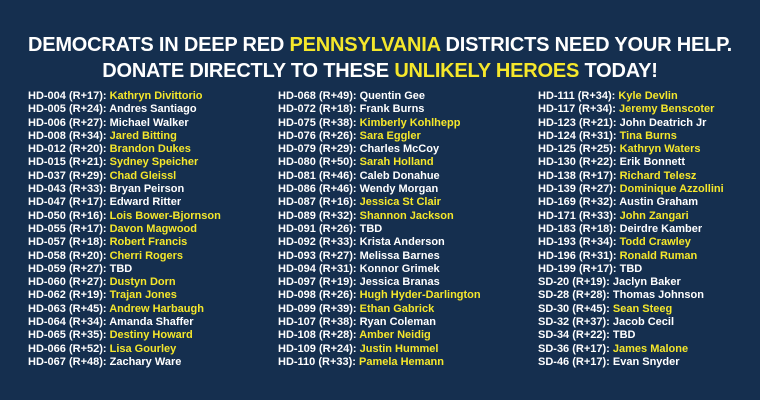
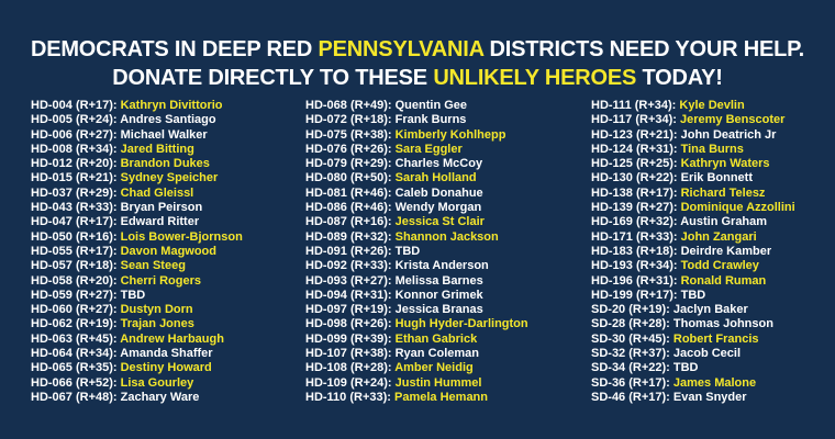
  DEMOCRATS IN DEEP RED PENNSYLVANIA DISTRICTS NEED YOUR HELP.
  DONATE DIRECTLY TO THESE UNLIKELY HEROES TODAY!
  HD-004 (R+17): Kathryn Divittorio
  HD-005 (R+24): Andres Santiago
  HD-006 (R+27): Michael Walker
  HD-008 (R+34): Jared Bitting
  HD-012 (R+20): Brandon Dukes
  HD-015 (R+21): Sydney Speicher
  HD-037 (R+29): Chad Gleissl
  HD-043 (R+33): Bryan Peirson
  HD-047 (R+17): Edward Ritter
  HD-050 (R+16): Lois Bower-Bjornson
  HD-055 (R+17): Davon Magwood
- HD-057 (R+18): Robert Francis
+ HD-057 (R+18): Sean Steeg
  HD-058 (R+20): Cherri Rogers
  HD-059 (R+27): TBD
  HD-060 (R+27): Dustyn Dorn
  HD-062 (R+19): Trajan Jones
  HD-063 (R+45): Andrew Harbaugh
  HD-064 (R+34): Amanda Shaffer
  HD-065 (R+35): Destiny Howard
  HD-066 (R+52): Lisa Gourley
  HD-067 (R+48): Zachary Ware
  HD-068 (R+49): Quentin Gee
  HD-072 (R+18): Frank Burns
  HD-075 (R+38): Kimberly Kohlhepp
  HD-076 (R+26): Sara Eggler
  HD-079 (R+29): Charles McCoy
  HD-080 (R+50): Sarah Holland
  HD-081 (R+46): Caleb Donahue
  HD-086 (R+46): Wendy Morgan
  HD-087 (R+16): Jessica St Clair
  HD-089 (R+32): Shannon Jackson
  HD-091 (R+26): TBD
  HD-092 (R+33): Krista Anderson
  HD-093 (R+27): Melissa Barnes
  HD-094 (R+31): Konnor Grimek
  HD-097 (R+19): Jessica Branas
  HD-098 (R+26): Hugh Hyder-Darlington
  HD-099 (R+39): Ethan Gabrick
  HD-107 (R+38): Ryan Coleman
  HD-108 (R+28): Amber Neidig
  HD-109 (R+24): Justin Hummel
  HD-110 (R+33): Pamela Hemann
  HD-111 (R+34): Kyle Devlin
  HD-117 (R+34): Jeremy Benscoter
  HD-123 (R+21): John Deatrich Jr
  HD-124 (R+31): Tina Burns
  HD-125 (R+25): Kathryn Waters
  HD-130 (R+22): Erik Bonnett
  HD-138 (R+17): Richard Telesz
  HD-139 (R+27): Dominique Azzollini
  HD-169 (R+32): Austin Graham
  HD-171 (R+33): John Zangari
  HD-183 (R+18): Deirdre Kamber
  HD-193 (R+34): Todd Crawley
  HD-196 (R+31): Ronald Ruman
  HD-199 (R+17): TBD
  SD-20 (R+19): Jaclyn Baker
  SD-28 (R+28): Thomas Johnson
- SD-30 (R+45): Sean Steeg
+ SD-30 (R+45): Robert Francis
  SD-32 (R+37): Jacob Cecil
  SD-34 (R+22): TBD
  SD-36 (R+17): James Malone
  SD-46 (R+17): Evan Snyder
